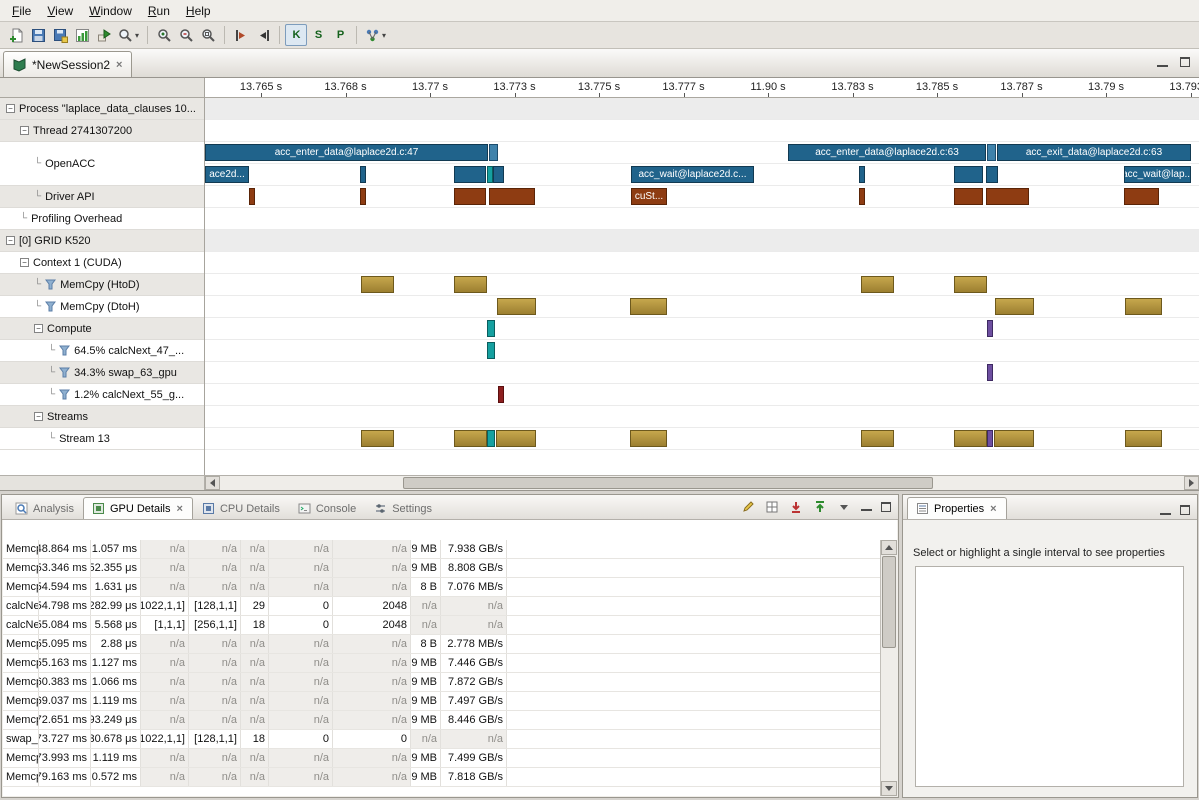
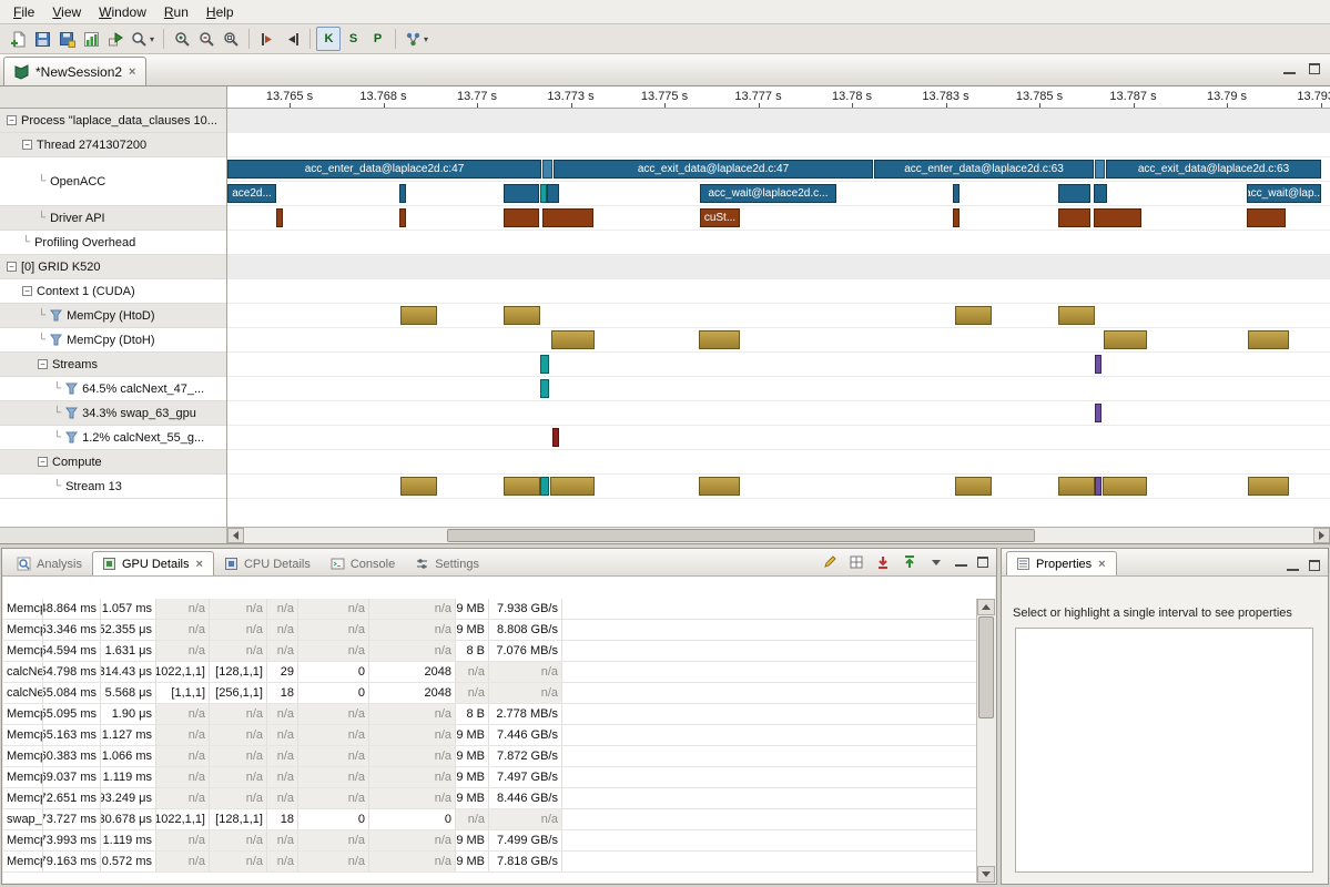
  File
  View
  Window
  Run
  Help
  ▾
  K
  S
  P
  ▾
  *NewSession2
  ×
  13.765 s
  13.768 s
  13.77 s
  13.773 s
  13.775 s
  13.777 s
- 11.90 s
+ 13.78 s
  13.783 s
  13.785 s
  13.787 s
  13.79 s
  13.79
  −
  Process "laplace_data_clauses 10...
  −
  Thread 2741307200
  └
  OpenACC
  └
  Driver API
  └
  Profiling Overhead
  −
  [0] GRID K520
  −
  Context 1 (CUDA)
  └
  MemCpy (HtoD)
  └
  MemCpy (DtoH)
  −
- Compute
+ Streams
  └
  64.5% calcNext_47_...
  └
  34.3% swap_63_gpu
  └
  1.2% calcNext_55_g...
  −
- Streams
+ Compute
  └
  Stream 13
  acc_enter_data@laplace2d.c:47
+ acc_exit_data@laplace2d.c:47
  acc_enter_data@laplace2d.c:63
  acc_exit_data@laplace2d.c:63
  ace2d...
  acc_wait@laplace2d.c...
  acc_wait@lap..
  cuSt...
  Analysis
  GPU Details
  ×
  CPU Details
  Console
  Settings
  48.864 ms
  1.057 ms
  n/a
  n/a
  n/a
  n/a
  n/a
  9 MB
  7.938 GB/s
  53.346 ms
  52.355 μs
  n/a
  n/a
  n/a
  n/a
  n/a
  9 MB
  8.808 GB/s
  54.594 ms
  1.631 μs
  n/a
  n/a
  n/a
  n/a
  n/a
  8 B
  7.076 MB/s
  54.798 ms
- 282.99 μs
+ 314.43 μs
  1022,1,1]
  [128,1,1]
  29
  0
  2048
  n/a
  n/a
  55.084 ms
  5.568 μs
  [1,1,1]
  [256,1,1]
  18
  0
  2048
  n/a
  n/a
  55.095 ms
- 2.88 μs
+ 1.90 μs
  n/a
  n/a
  n/a
  n/a
  n/a
  8 B
  2.778 MB/s
  55.163 ms
  1.127 ms
  n/a
  n/a
  n/a
  n/a
  n/a
  9 MB
  7.446 GB/s
  60.383 ms
  1.066 ms
  n/a
  n/a
  n/a
  n/a
  n/a
  9 MB
  7.872 GB/s
  69.037 ms
  1.119 ms
  n/a
  n/a
  n/a
  n/a
  n/a
  9 MB
  7.497 GB/s
  72.651 ms
  93.249 μs
  n/a
  n/a
  n/a
  n/a
  n/a
  9 MB
  8.446 GB/s
  73.727 ms
  30.678 μs
  1022,1,1]
  [128,1,1]
  18
  0
  0
  n/a
  n/a
  73.993 ms
  1.119 ms
  n/a
  n/a
  n/a
  n/a
  n/a
  9 MB
  7.499 GB/s
  79.163 ms
  0.572 ms
  n/a
  n/a
  n/a
  n/a
  n/a
  9 MB
  7.818 GB/s
  Properties
  ×
  Select or highlight a single interval to see properties
